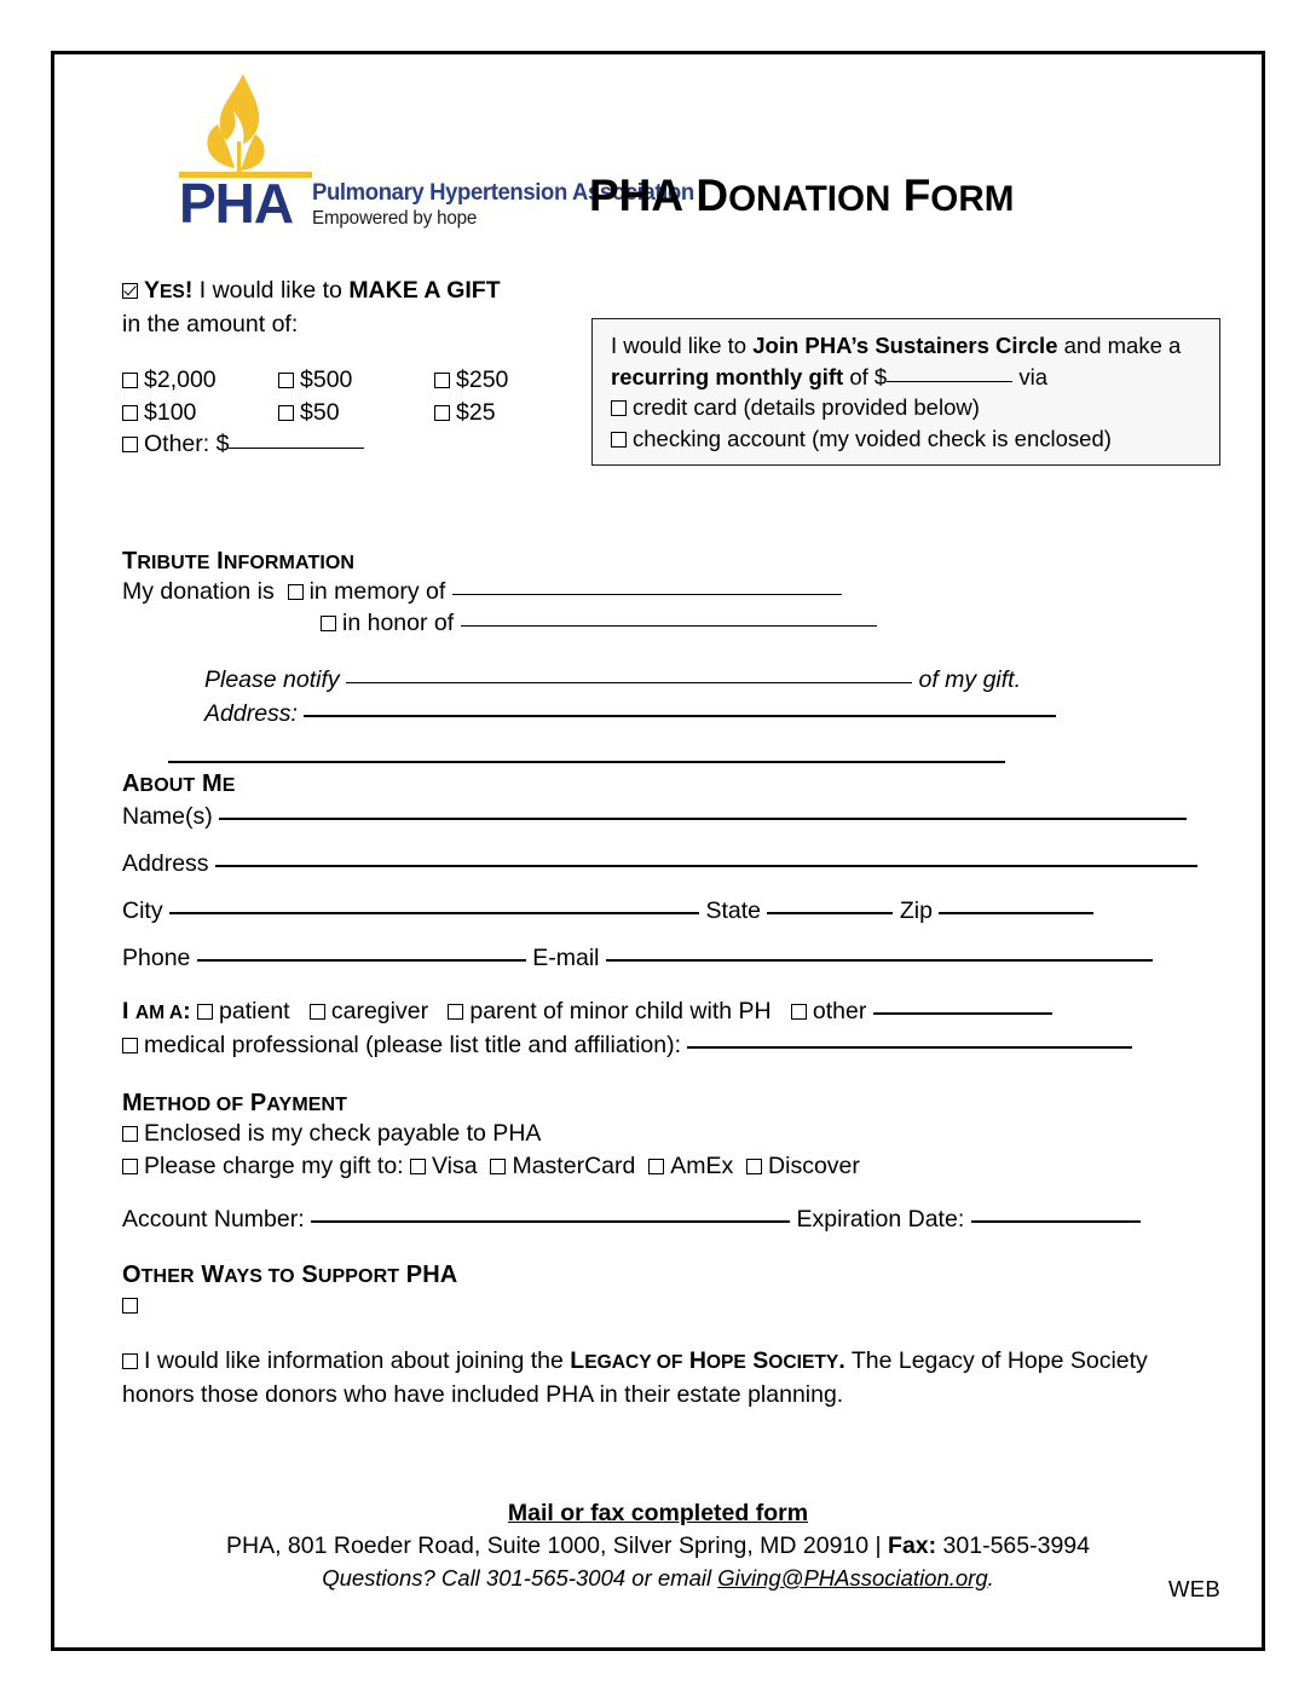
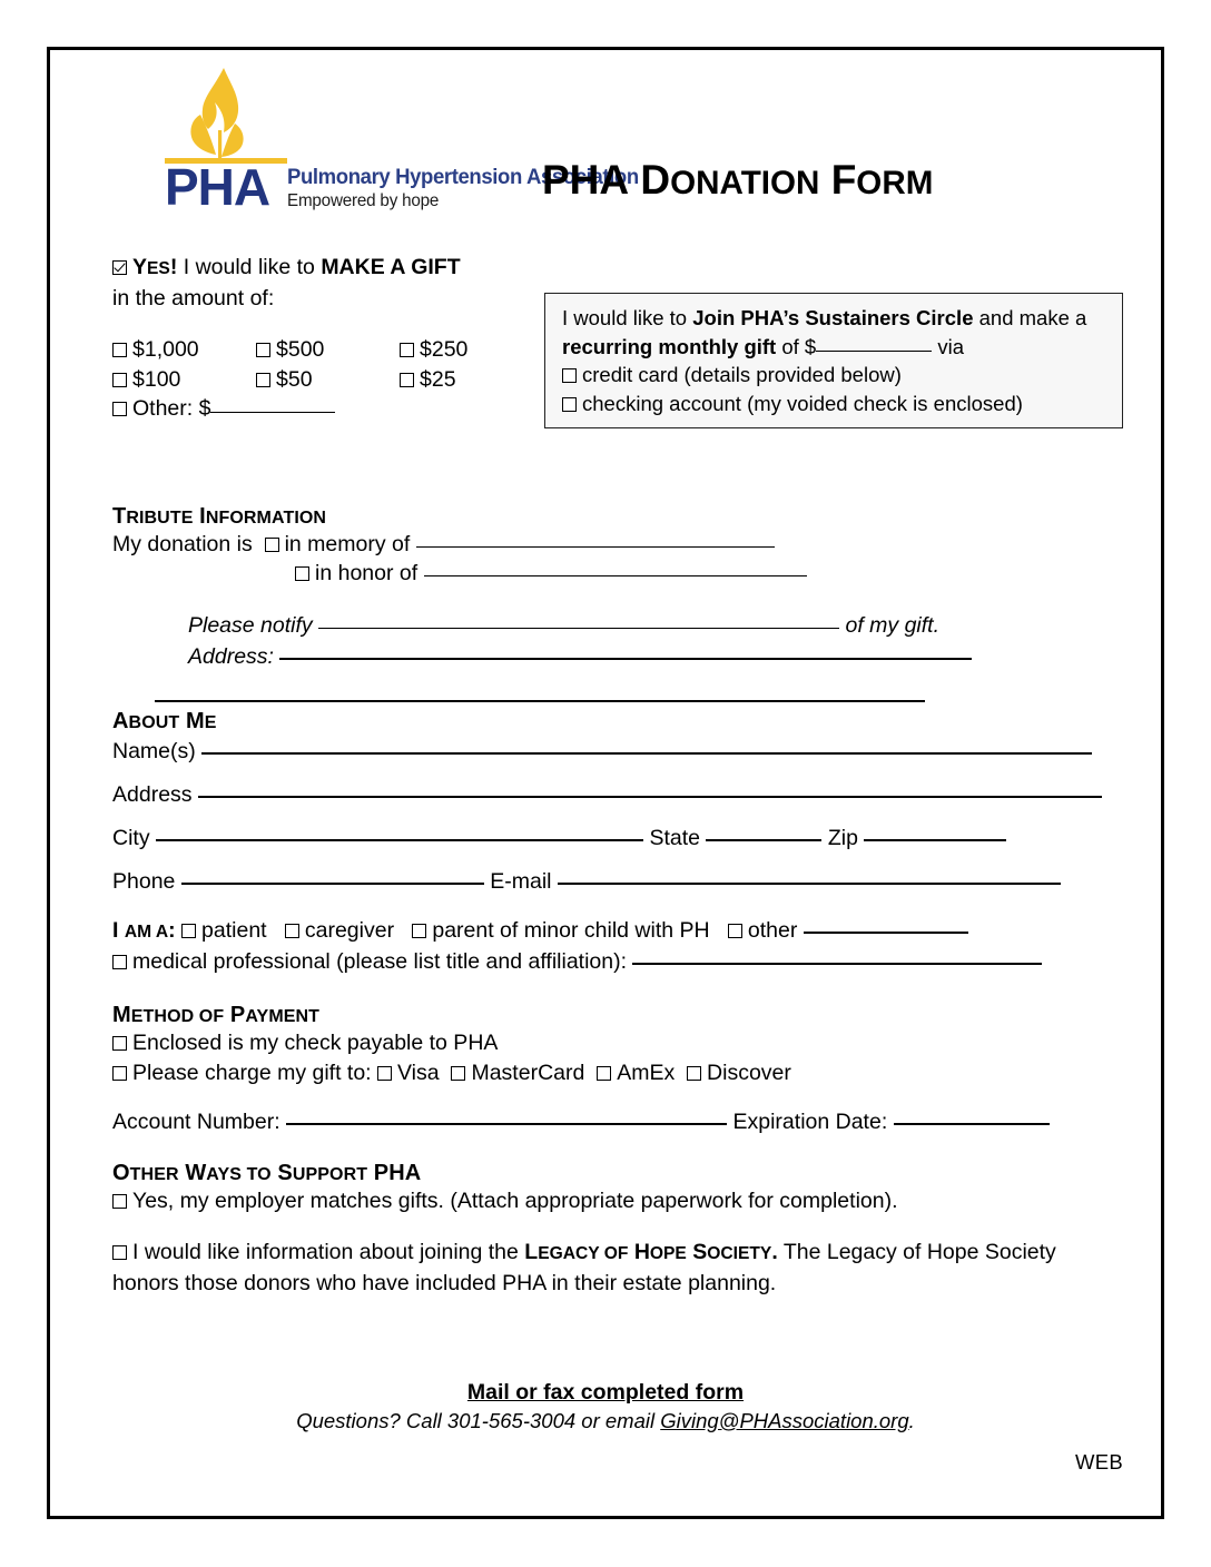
  PHA
  Pulmonary Hypertension Association
  Empowered by hope
  PHA DONATION FORM
  YES! I would like to MAKE A GIFT
  in the amount of:
- $2,000
+ $1,000
  $500
  $250
  $100
  $50
  $25
  Other: $
  I would like to Join PHA’s Sustainers Circle and make a recurring monthly gift of $ via
  credit card (details provided below)
  checking account (my voided check is enclosed)
  TRIBUTE INFORMATION
  My donation is in memory of
  in honor of
  Please notify of my gift.
  Address:
  ABOUT ME
  Name(s)
  Address
  City State Zip
  Phone E-mail
  I AM A: patient caregiver parent of minor child with PH other
  medical professional (please list title and affiliation):
  METHOD OF PAYMENT
  Enclosed is my check payable to PHA
  Please charge my gift to: Visa MasterCard AmEx Discover
  Account Number: Expiration Date:
  OTHER WAYS TO SUPPORT PHA
+ Yes, my employer matches gifts. (Attach appropriate paperwork for completion).
  I would like information about joining the LEGACY OF HOPE SOCIETY. The Legacy of Hope Society honors those donors who have included PHA in their estate planning.
  Mail or fax completed form
- PHA, 801 Roeder Road, Suite 1000, Silver Spring, MD 20910 | Fax: 301-565-3994
  Questions? Call 301-565-3004 or email Giving@PHAssociation.org.
  WEB
